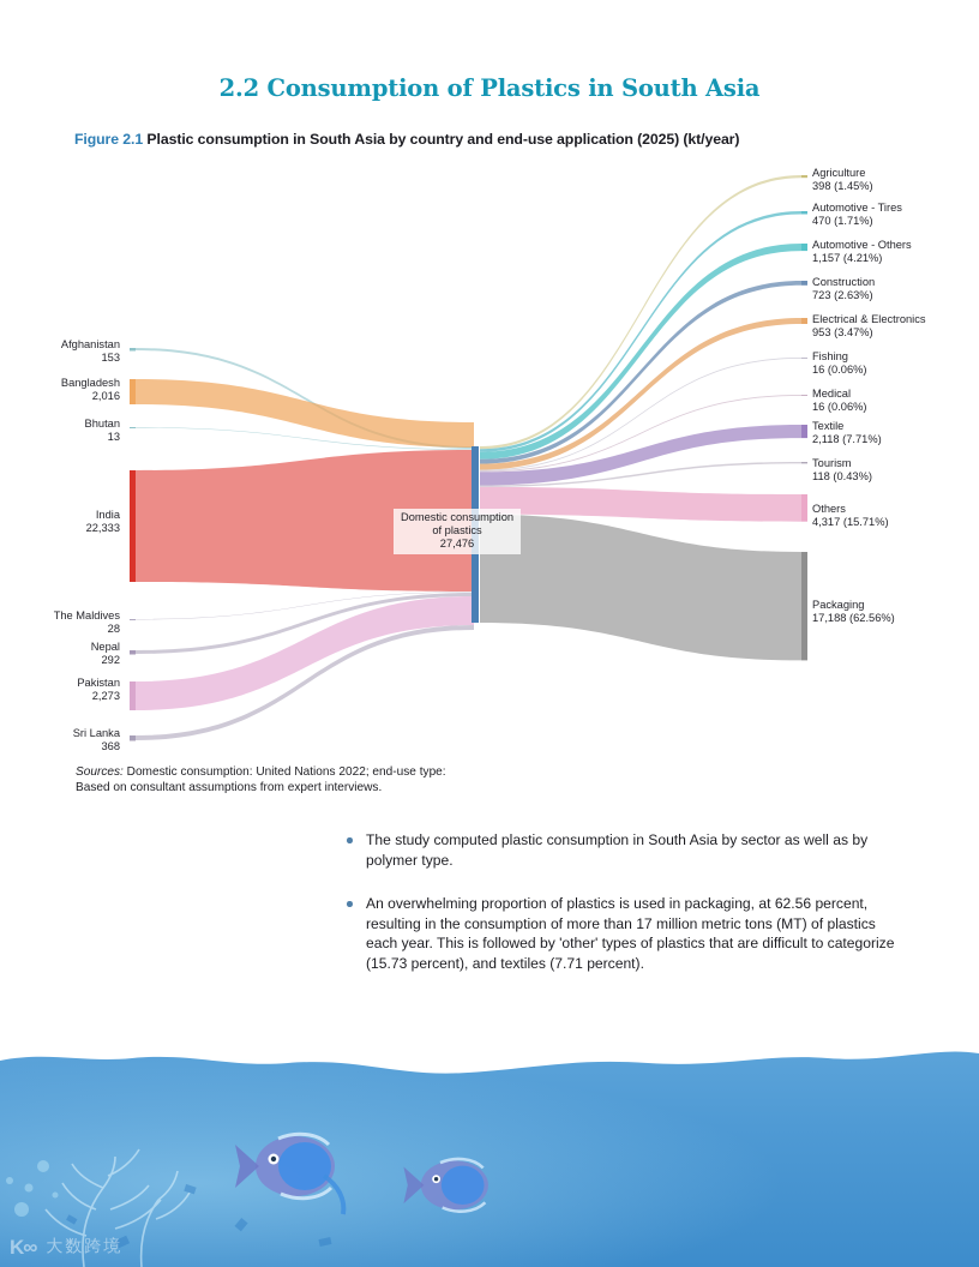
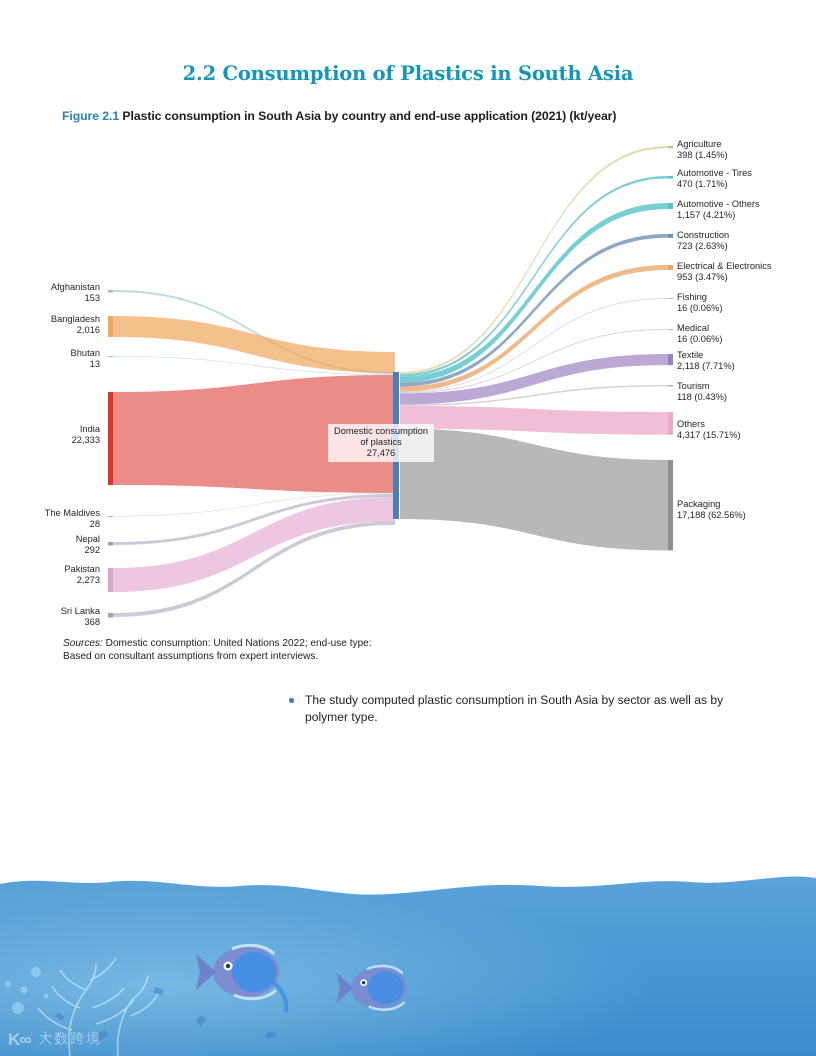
  2.2 Consumption of Plastics in South Asia
- Figure 2.1 Plastic consumption in South Asia by country and end-use application (2025) (kt/year)
+ Figure 2.1 Plastic consumption in South Asia by country and end-use application (2021) (kt/year)
  Afghanistan
  153
  Bangladesh
  2,016
  Bhutan
  13
  India
  22,333
  The Maldives
  28
  Nepal
  292
  Pakistan
  2,273
  Sri Lanka
  368
  Domestic consumption
  of plastics
  27,476
  Agriculture
  398 (1.45%)
  Automotive - Tires
  470 (1.71%)
  Automotive - Others
  1,157 (4.21%)
  Construction
  723 (2.63%)
  Electrical & Electronics
  953 (3.47%)
  Fishing
  16 (0.06%)
  Medical
  16 (0.06%)
  Textile
  2,118 (7.71%)
  Tourism
  118 (0.43%)
  Others
  4,317 (15.71%)
  Packaging
  17,188 (62.56%)
  Sources: Domestic consumption: United Nations 2022; end-use type:
  Based on consultant assumptions from expert interviews.
  The study computed plastic consumption in South Asia by sector as well as by polymer type.
- An overwhelming proportion of plastics is used in packaging, at 62.56 percent, resulting in the consumption of more than 17 million metric tons (MT) of plastics each year. This is followed by 'other' types of plastics that are difficult to categorize (15.73 percent), and textiles (7.71 percent).
  K∞
  大数跨境
